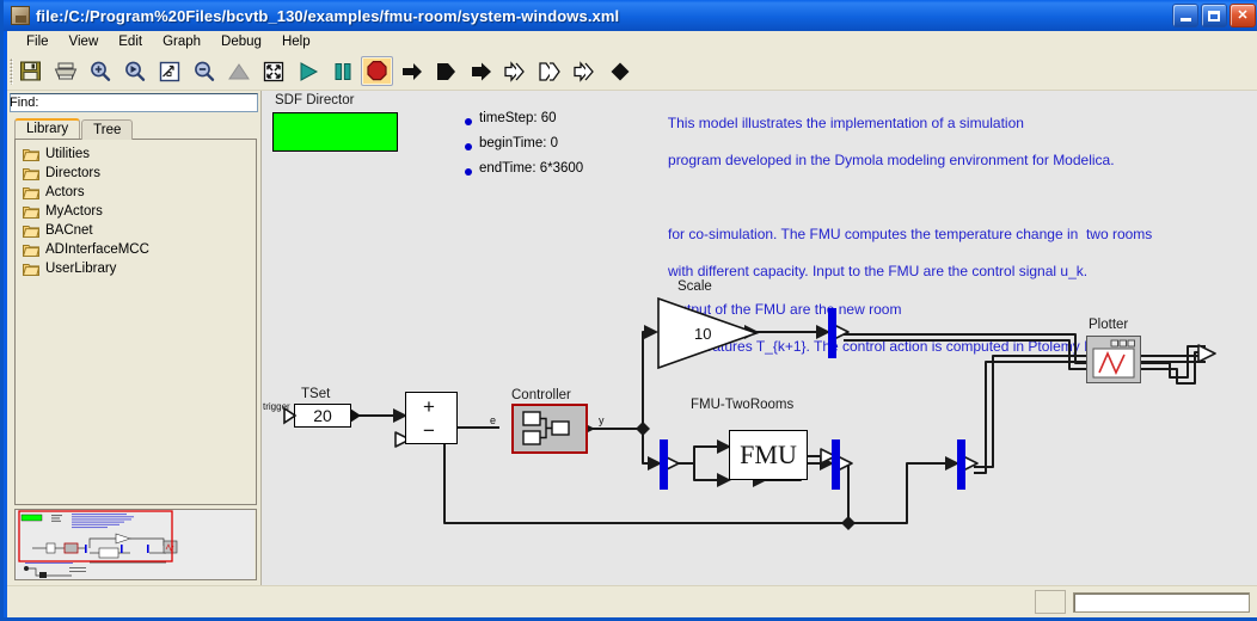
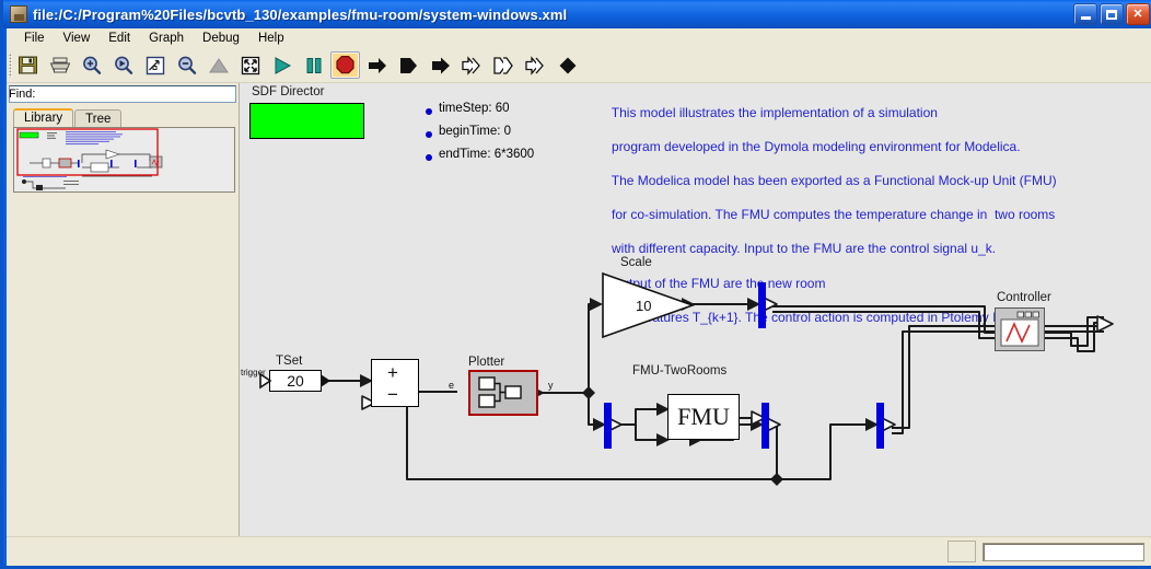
  file:/C:/Program%20Files/bcvtb_130/examples/fmu-room/system-windows.xml
  ✕
  File
  View
  Edit
  Graph
  Debug
  Help
  Find:
  Library
  Tree
- Utilities
- Directors
- Actors
- MyActors
- BACnet
- ADInterfaceMCC
- UserLibrary
  SDF Director
  timeStep: 60
  beginTime: 0
  endTime: 6*3600
  This model illustrates the implementation of a simulation
  program developed in the Dymola modeling environment for Modelica.
+ The Modelica model has been exported as a Functional Mock-up Unit (FMU)
  for co-simulation. The FMU computes the temperature change in two rooms
  with different capacity. Input to the FMU are the control signal u_k.
  put of the FMU are th new room
  ures T_{k+1}. Th control action is computed in Ptolem
  TSet
  trigger
  20
  +
  −
- Controller
+ Plotter
  y
  e
  Scale
  10
  FMU-TwoRooms
  FMU
- Plotter
+ Controller
